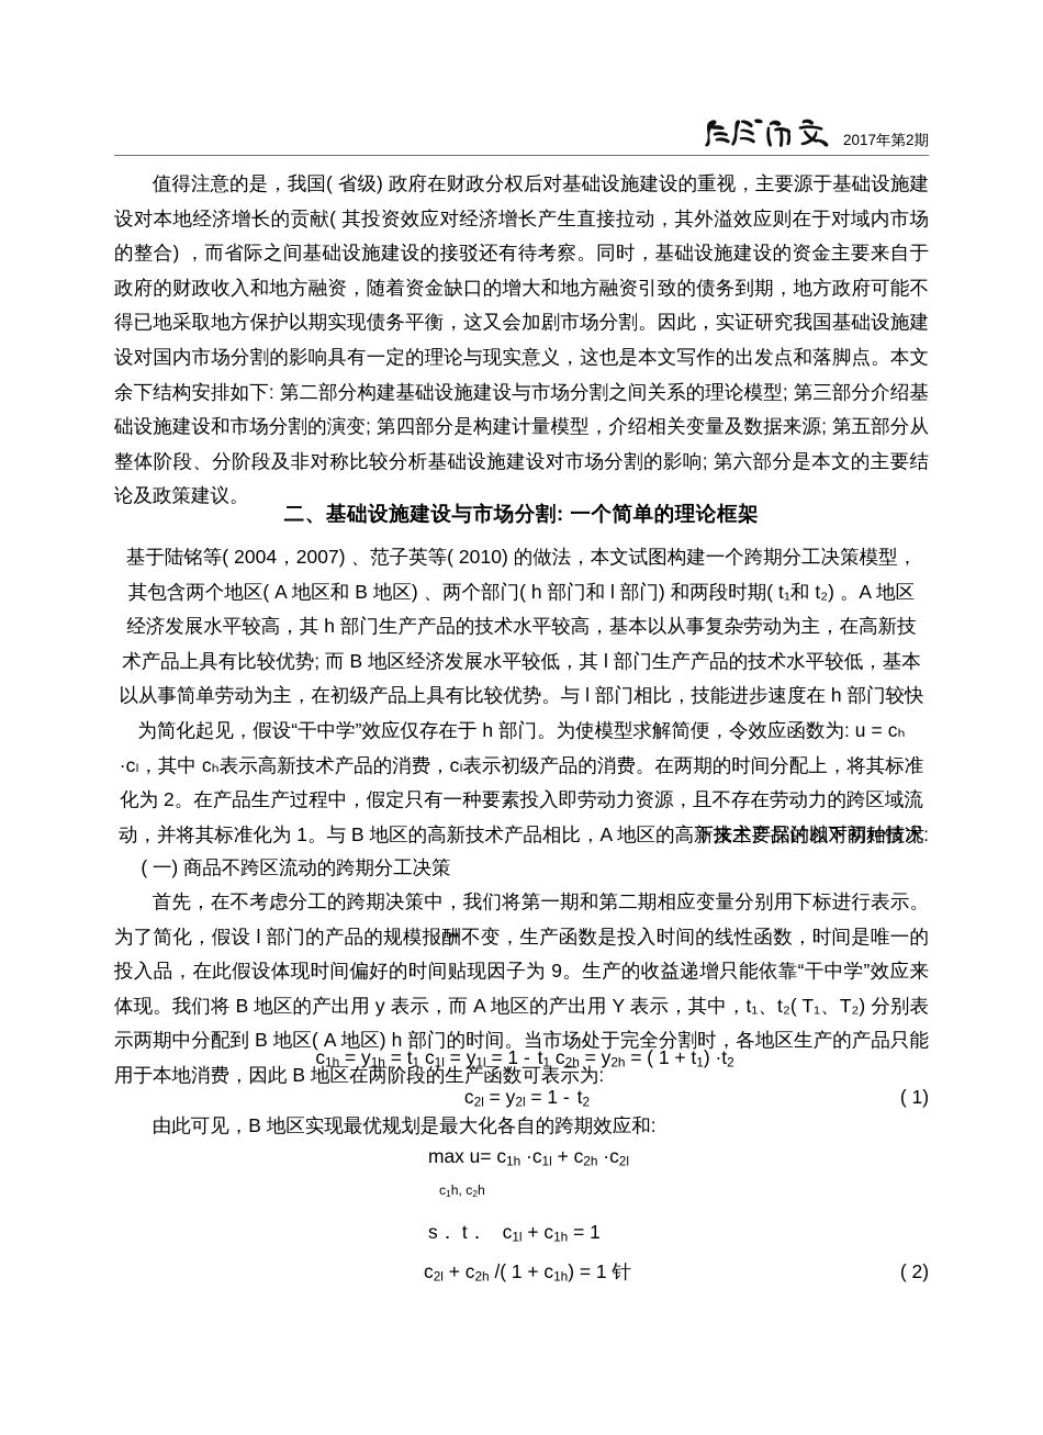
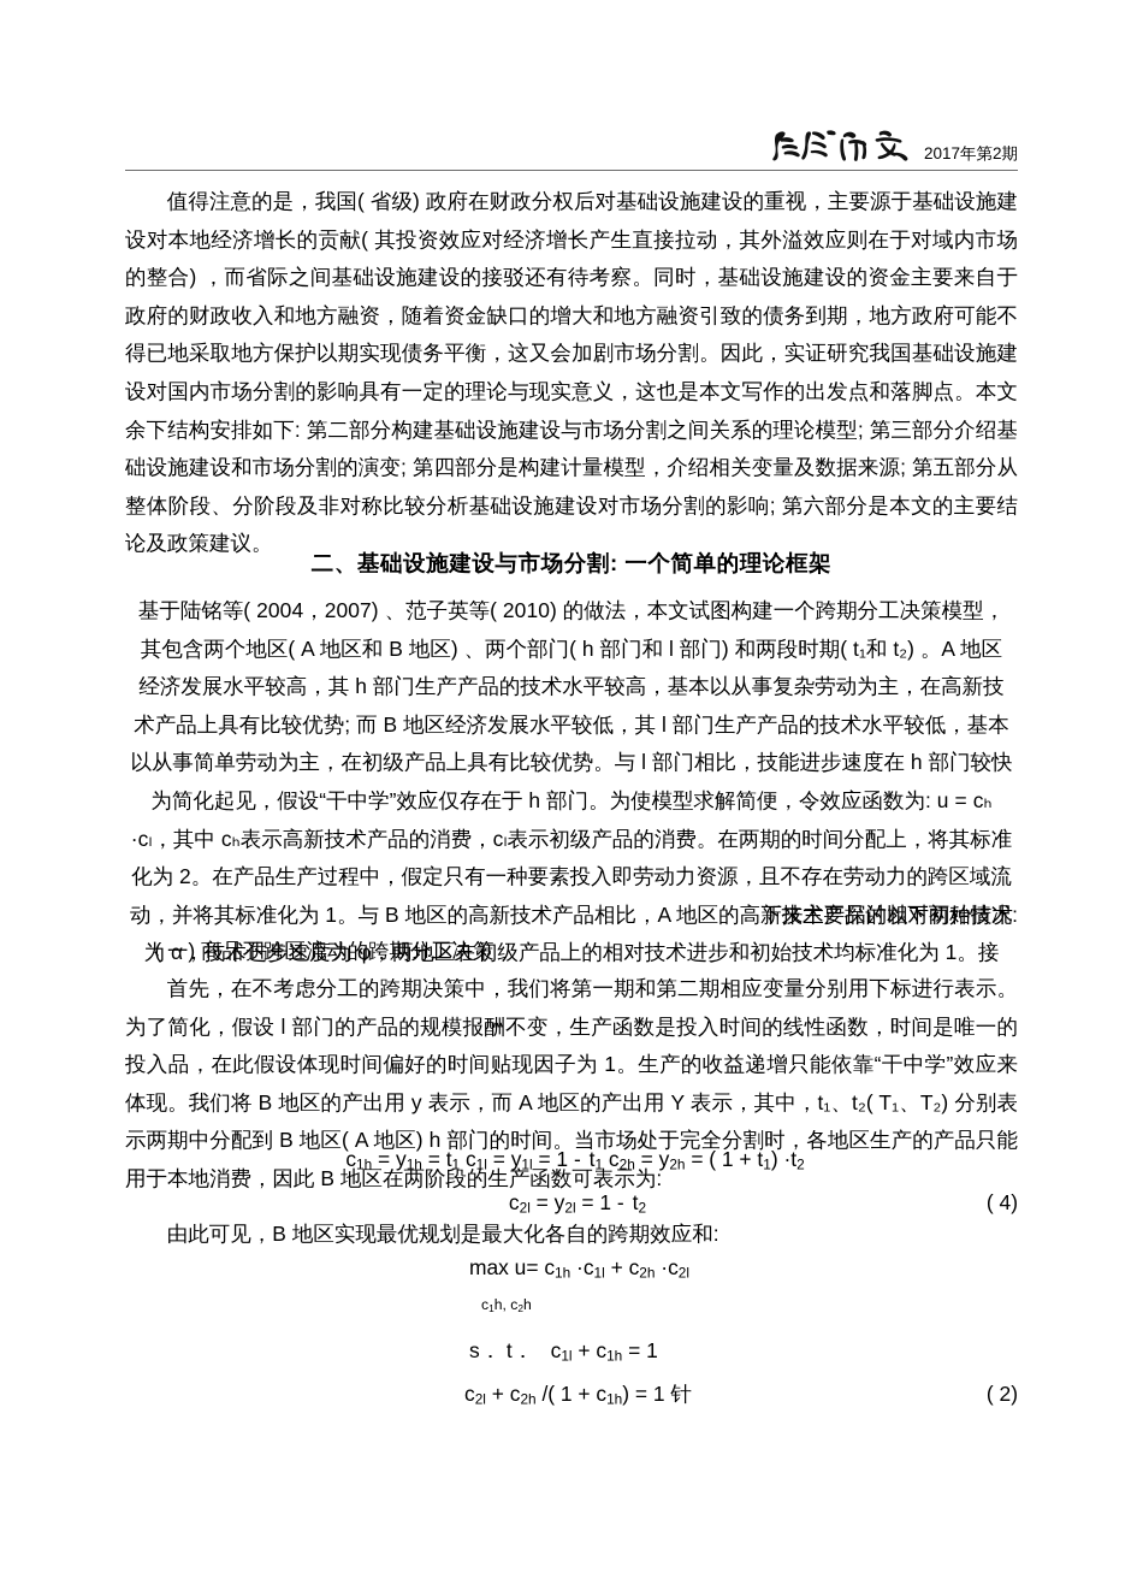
  2017年第2期
  值得注意的是，我国( 省级) 政府在财政分权后对基础设施建设的重视，主要源于基础设施建设对本地经济增长的贡献( 其投资效应对经济增长产生直接拉动，其外溢效应则在于对域内市场的整合) ，而省际之间基础设施建设的接驳还有待考察。同时，基础设施建设的资金主要来自于政府的财政收入和地方融资，随着资金缺口的增大和地方融资引致的债务到期，地方政府可能不得已地采取地方保护以期实现债务平衡，这又会加剧市场分割。因此，实证研究我国基础设施建设对国内市场分割的影响具有一定的理论与现实意义，这也是本文写作的出发点和落脚点。本文余下结构安排如下: 第二部分构建基础设施建设与市场分割之间关系的理论模型; 第三部分介绍基础设施建设和市场分割的演变; 第四部分是构建计量模型，介绍相关变量及数据来源; 第五部分从整体阶段、分阶段及非对称比较分析基础设施建设对市场分割的影响; 第六部分是本文的主要结论及政策建议。
  二、基础设施建设与市场分割: 一个简单的理论框架
  基于陆铭等( 2004，2007) 、范子英等( 2010) 的做法，本文试图构建一个跨期分工决策模型，
  其包含两个地区( A 地区和 B 地区) 、两个部门( h 部门和 l 部门) 和两段时期( t₁和 t₂) 。A 地区
  经济发展水平较高，其 h 部门生产产品的技术水平较高，基本以从事复杂劳动为主，在高新技
  术产品上具有比较优势; 而 B 地区经济发展水平较低，其 l 部门生产产品的技术水平较低，基本
  以从事简单劳动为主，在初级产品上具有比较优势。与 l 部门相比，技能进步速度在 h 部门较快
  为简化起见，假设“干中学”效应仅存在于 h 部门。为使模型求解简便，令效应函数为: u = cₕ
  ·cₗ，其中 cₕ表示高新技术产品的消费，cₗ表示初级产品的消费。在两期的时间分配上，将其标准
  化为 2。在产品生产过程中，假定只有一种要素投入即劳动力资源，且不存在劳动力的跨区域流
  动，并将其标准化为 1。与 B 地区的高新技术产品相比，A 地区的高新技术产品的相对初始技术
+ 为 α，技术进步速度为 φ，两地区在初级产品上的相对技术进步和初始技术均标准化为 1。接
  下来主要探讨以下两种情况:
  ( 一) 商品不跨区流动的跨期分工决策
- 首先，在不考虑分工的跨期决策中，我们将第一期和第二期相应变量分别用下标进行表示。为了简化，假设 l 部门的产品的规模报酬不变，生产函数是投入时间的线性函数，时间是唯一的投入品，在此假设体现时间偏好的时间贴现因子为 9。生产的收益递增只能依靠“干中学”效应来体现。我们将 B 地区的产出用 y 表示，而 A 地区的产出用 Y 表示，其中，t₁、t₂( T₁、T₂) 分别表示两期中分配到 B 地区( A 地区) h 部门的时间。当市场处于完全分割时，各地区生产的产品只能用于本地消费，因此 B 地区在两阶段的生产函数可表示为:
+ 首先，在不考虑分工的跨期决策中，我们将第一期和第二期相应变量分别用下标进行表示。为了简化，假设 l 部门的产品的规模报酬不变，生产函数是投入时间的线性函数，时间是唯一的投入品，在此假设体现时间偏好的时间贴现因子为 1。生产的收益递增只能依靠“干中学”效应来体现。我们将 B 地区的产出用 y 表示，而 A 地区的产出用 Y 表示，其中，t₁、t₂( T₁、T₂) 分别表示两期中分配到 B 地区( A 地区) h 部门的时间。当市场处于完全分割时，各地区生产的产品只能用于本地消费，因此 B 地区在两阶段的生产函数可表示为:
  c1h = y1h = t1 c1l = y1l = 1 - t1 c2h = y2h = ( 1 + t1) ·t2
  c2l = y2l = 1 - t2
- ( 1)
+ ( 4)
  由此可见，B 地区实现最优规划是最大化各自的跨期效应和:
  max u= c1h ·c1l + c2h ·c2l
  c1h, c2h
  s． t． c1l + c1h = 1
  c2l + c2h /( 1 + c1h) = 1 针
  ( 2)
